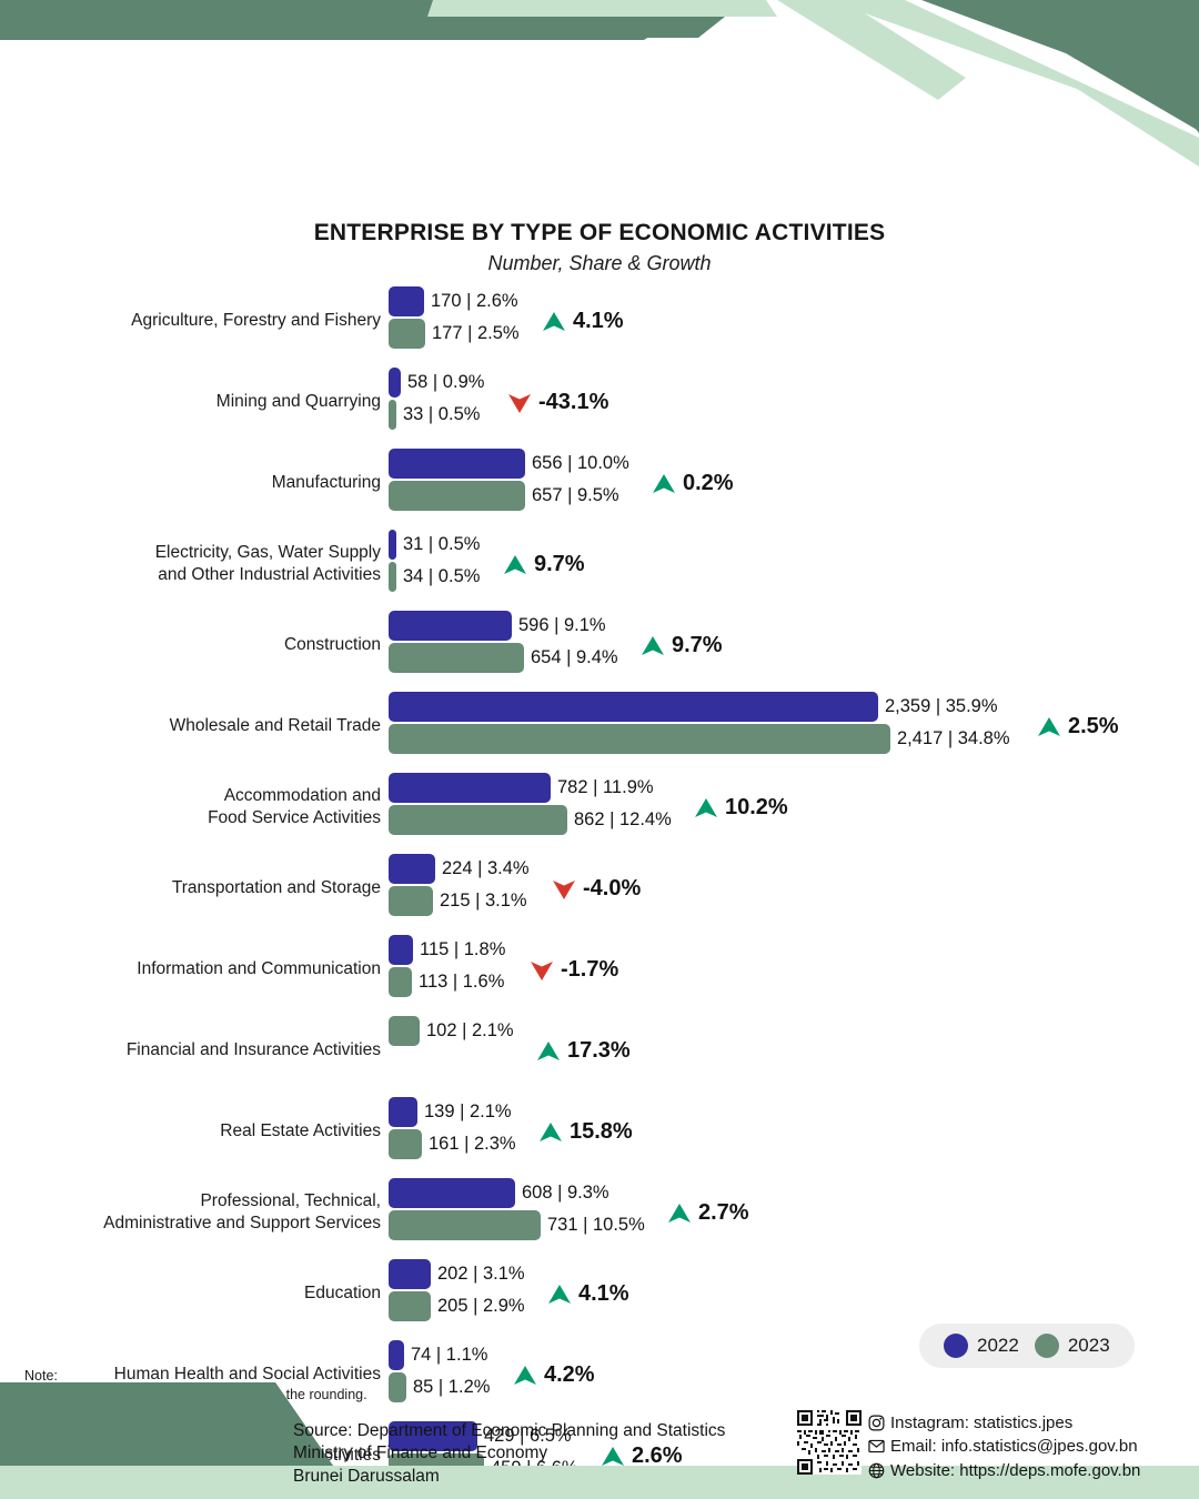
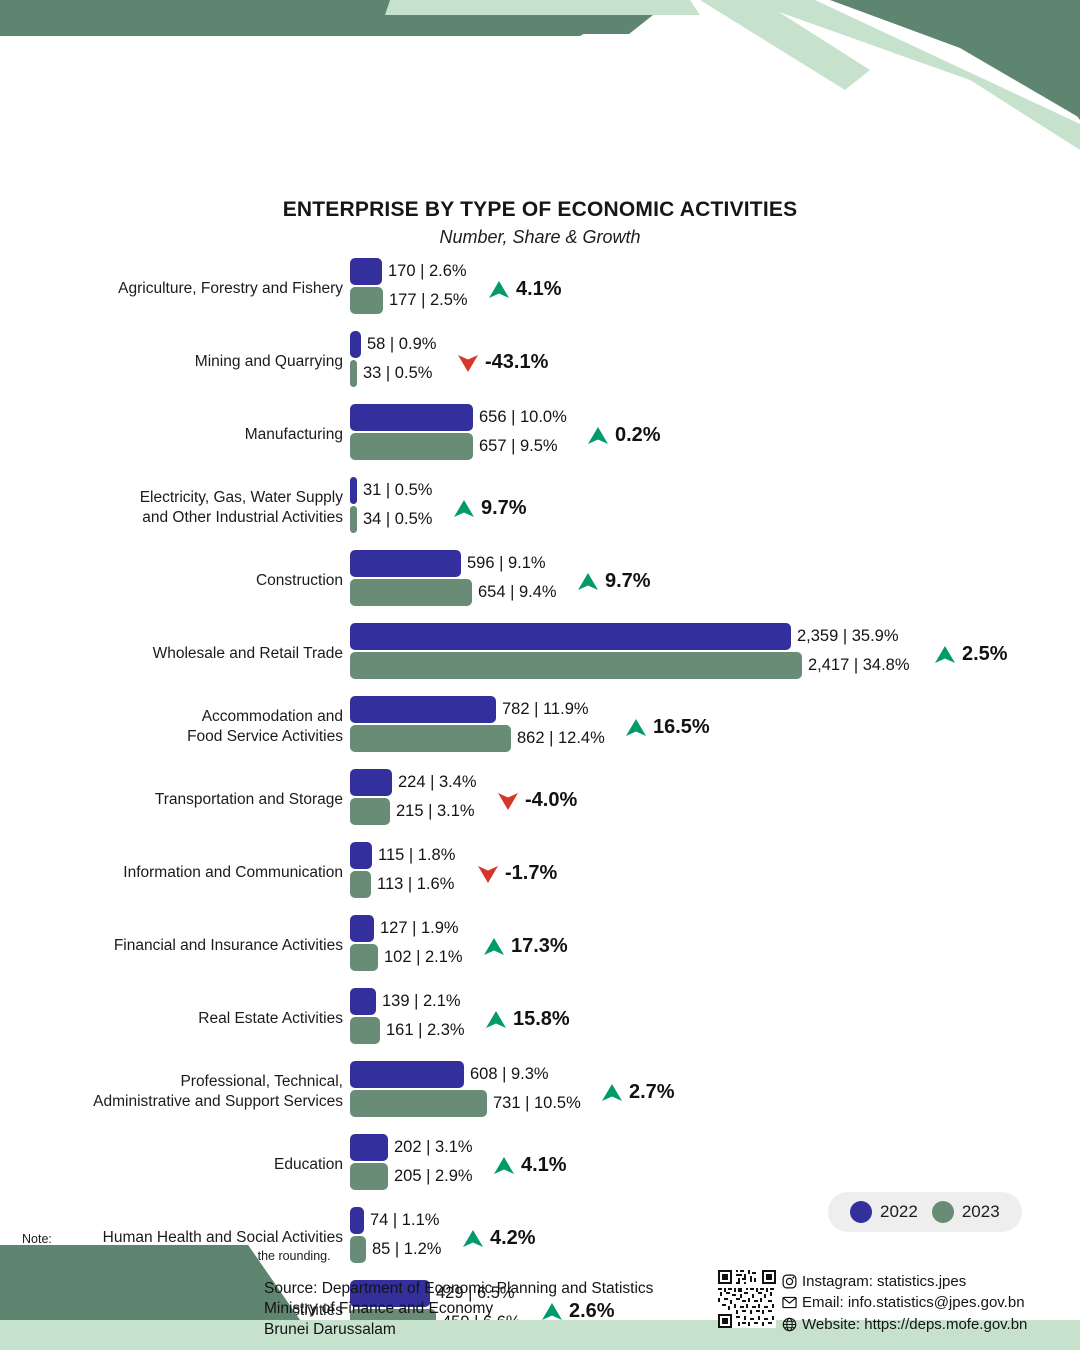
  ENTERPRISE BY TYPE OF ECONOMIC ACTIVITIES
  Number, Share & Growth
  Agriculture, Forestry and Fishery
  170 | 2.6%
  177 | 2.5%
  4.1%
  Mining and Quarrying
  58 | 0.9%
  33 | 0.5%
  -43.1%
  Manufacturing
  656 | 10.0%
  657 | 9.5%
  0.2%
  Electricity, Gas, Water Supply
  and Other Industrial Activities
  31 | 0.5%
  34 | 0.5%
  9.7%
  Construction
  596 | 9.1%
  654 | 9.4%
  9.7%
  Wholesale and Retail Trade
  2,359 | 35.9%
  2,417 | 34.8%
  2.5%
  Accommodation and
  Food Service Activities
  782 | 11.9%
  862 | 12.4%
- 10.2%
+ 16.5%
  Transportation and Storage
  224 | 3.4%
  215 | 3.1%
  -4.0%
  Information and Communication
  115 | 1.8%
  113 | 1.6%
  -1.7%
  Financial and Insurance Activities
+ 127 | 1.9%
  102 | 2.1%
  17.3%
  Real Estate Activities
  139 | 2.1%
  161 | 2.3%
  15.8%
  Professional, Technical,
  Administrative and Support Services
  608 | 9.3%
  731 | 10.5%
  2.7%
  Education
  202 | 3.1%
  205 | 2.9%
  4.1%
  Human Health and Social Activities
  74 | 1.1%
  85 | 1.2%
  4.2%
  429 | 6.5%
  2.6%
  2022
  2023
  Note:
  Source: Department of Economic Planning and Statistics
  Ministry of Finance and Economy
  Brunei Darussalam
  Instagram: statistics.jpes
  Email: info.statistics@jpes.gov.bn
  Website: https://deps.mofe.gov.bn
